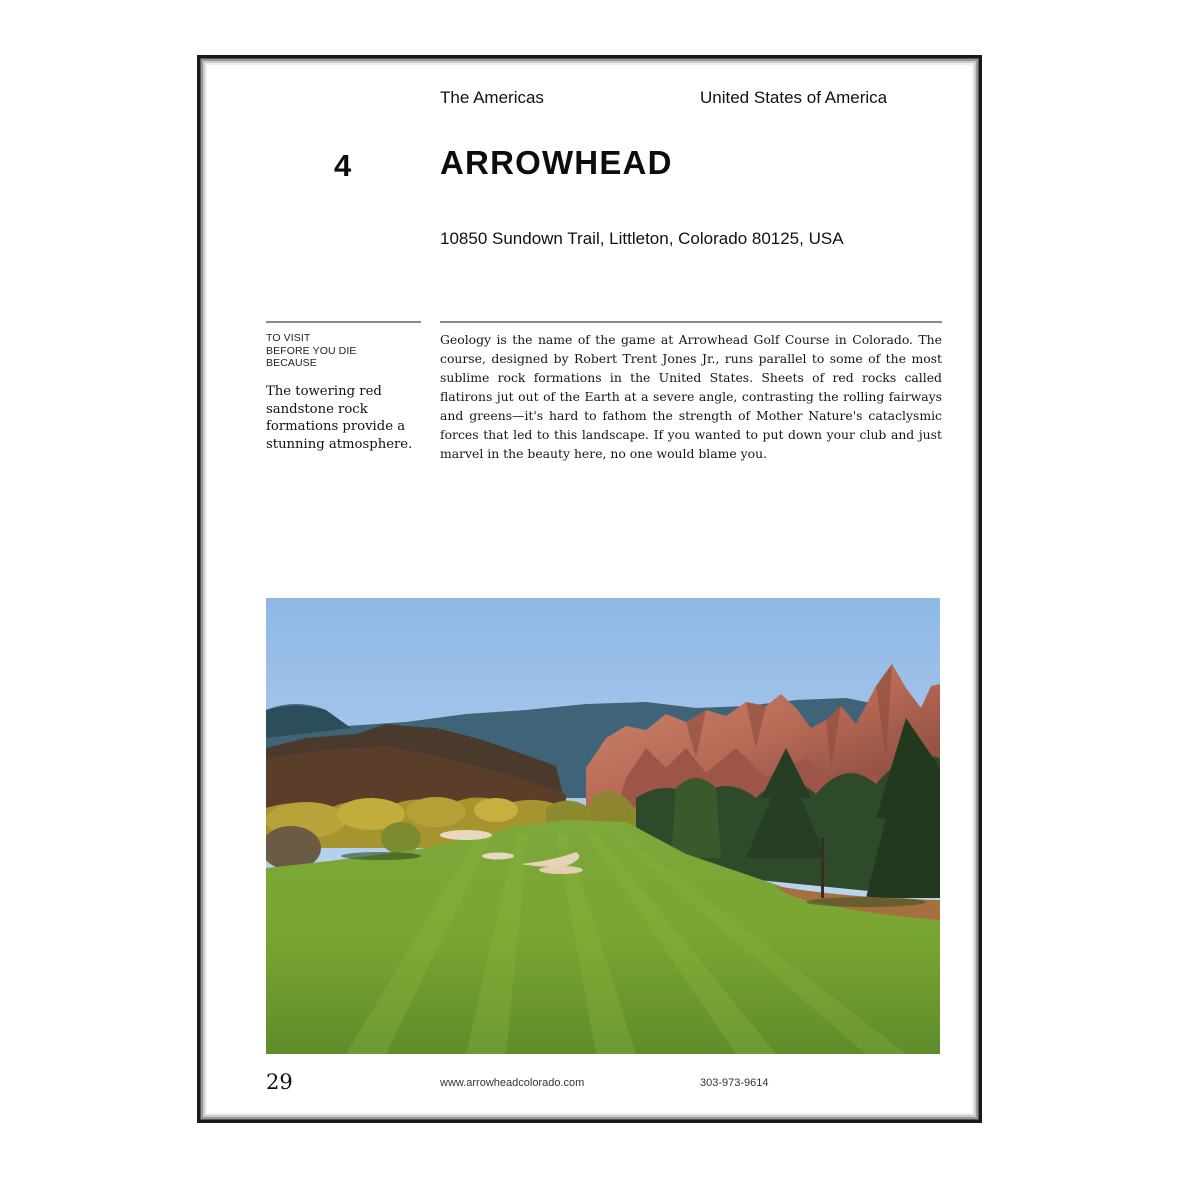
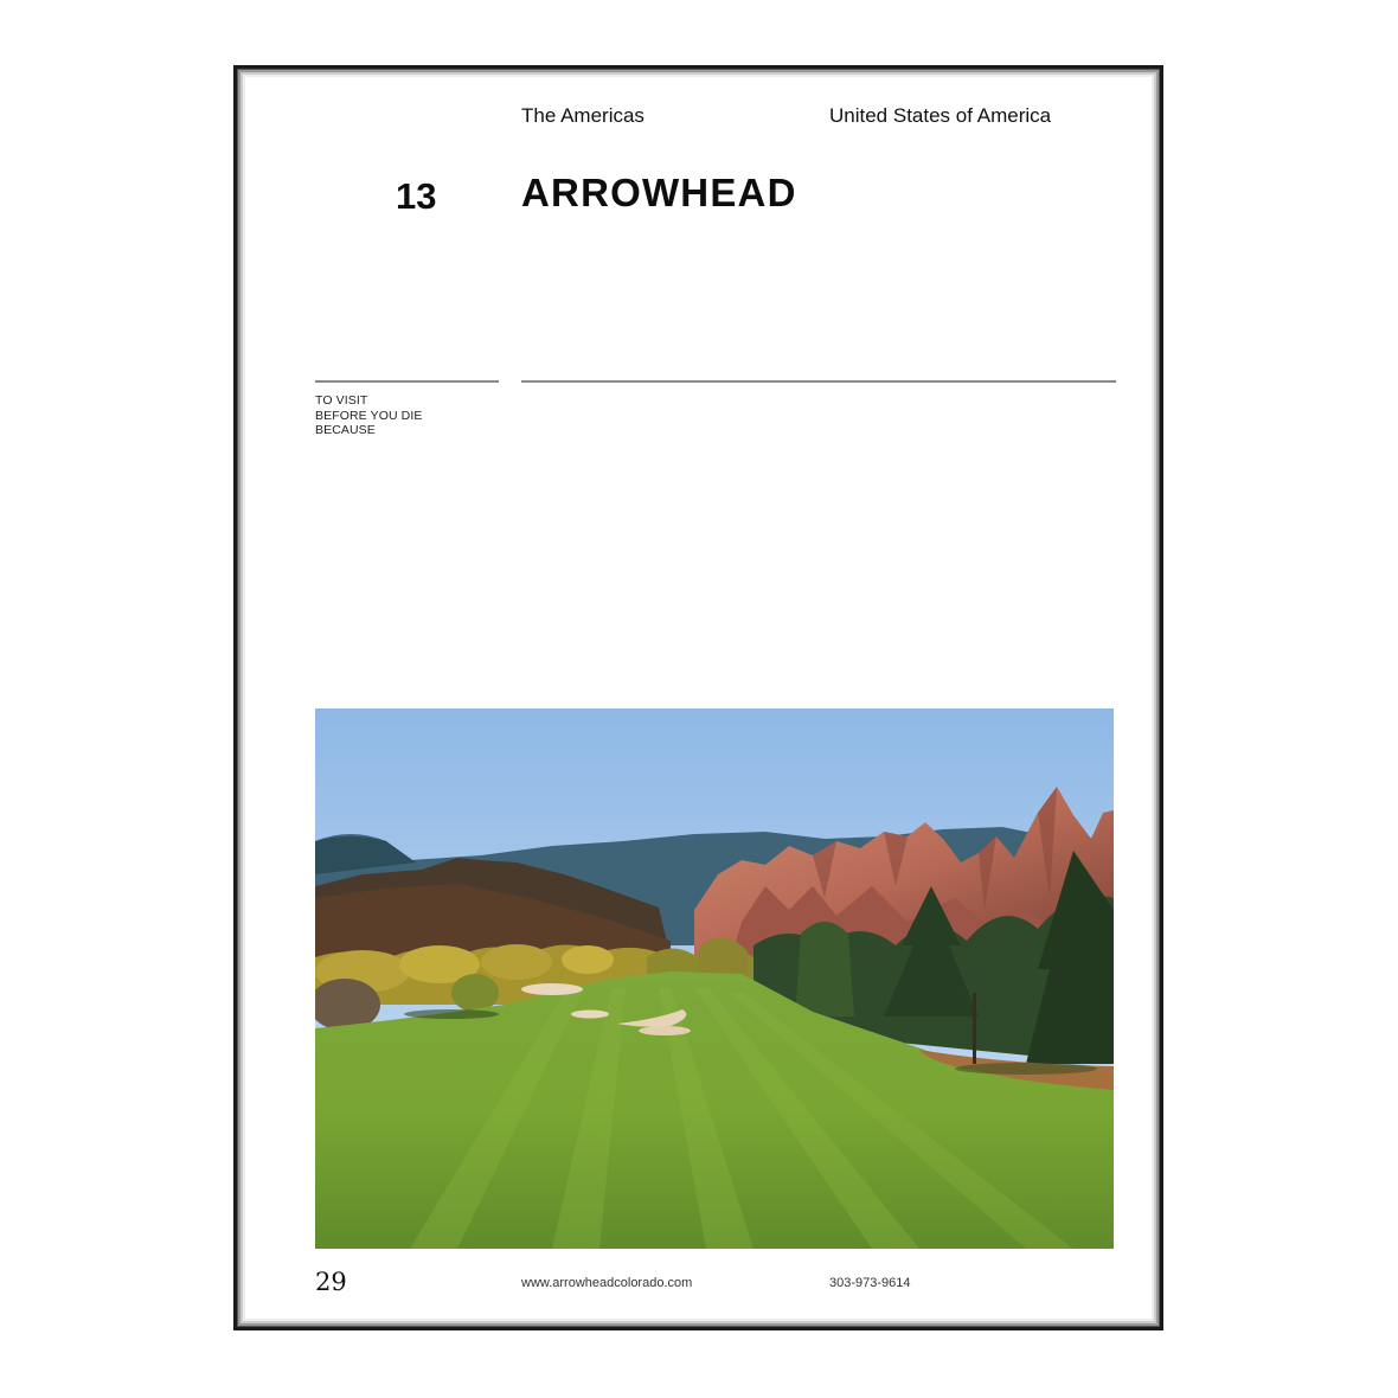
  The Americas
  United States of America
- 4
+ 13
  ARROWHEAD
- 10850 Sundown Trail, Littleton, Colorado 80125, USA
  TO VISIT
  BEFORE YOU DIE
  BECAUSE
- The towering red sandstone rock formations provide a stunning atmosphere.
- Geology is the name of the game at Arrowhead Golf Course in Colorado. The course, designed by Robert Trent Jones Jr., runs parallel to some of the most sublime rock formations in the United States. Sheets of red rocks called flatirons jut out of the Earth at a severe angle, contrasting the rolling fairways and greens—it's hard to fathom the strength of Mother Nature's cataclysmic forces that led to this landscape. If you wanted to put down your club and just marvel in the beauty here, no one would blame you.
  29
  www.arrowheadcolorado.com
  303-973-9614
